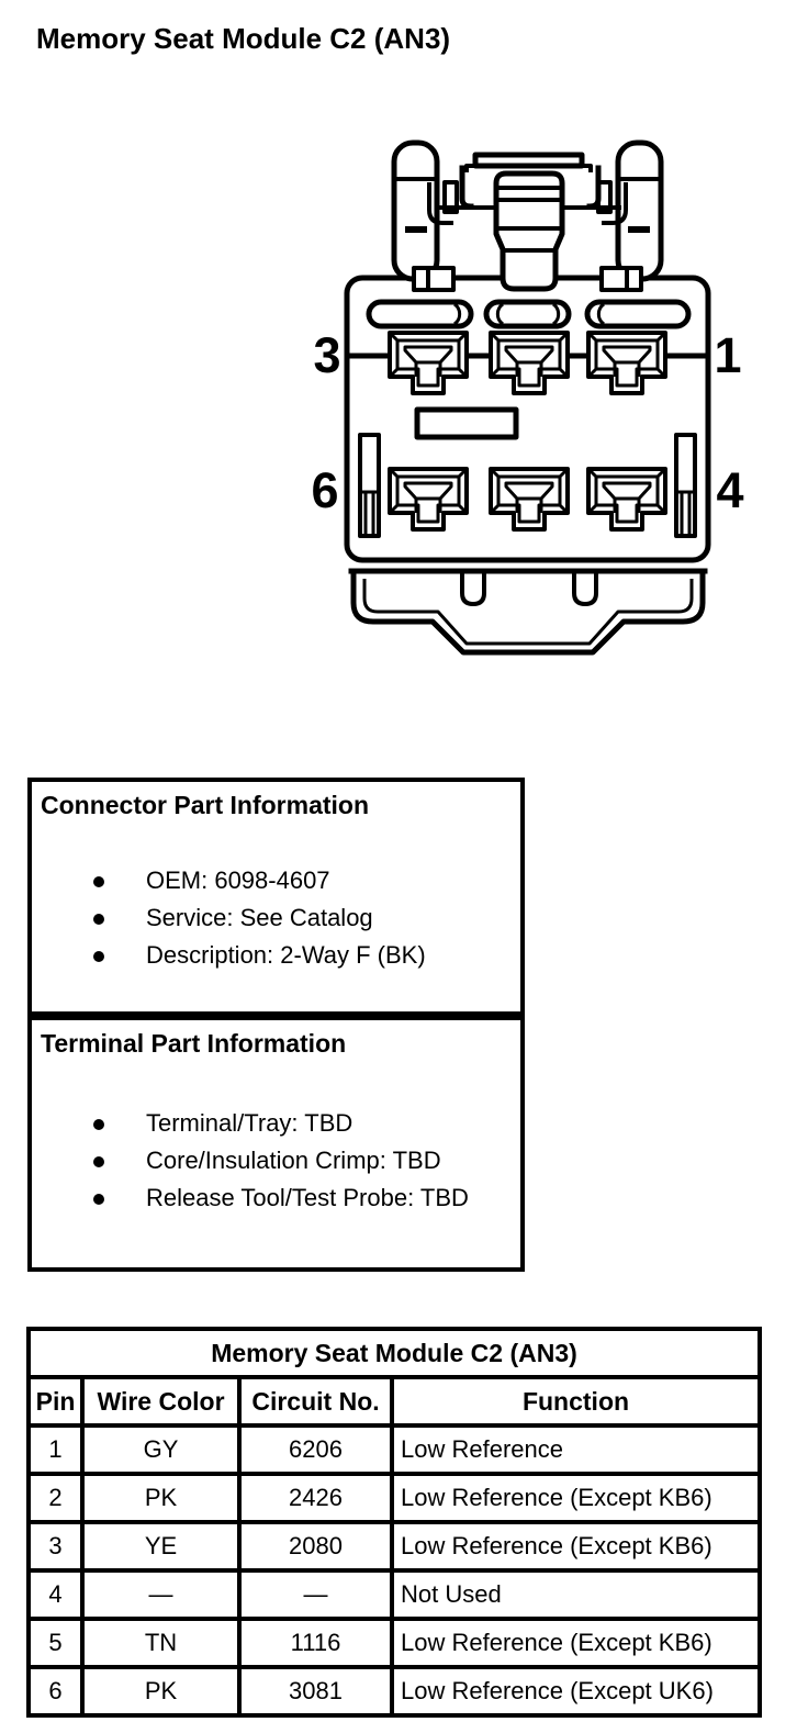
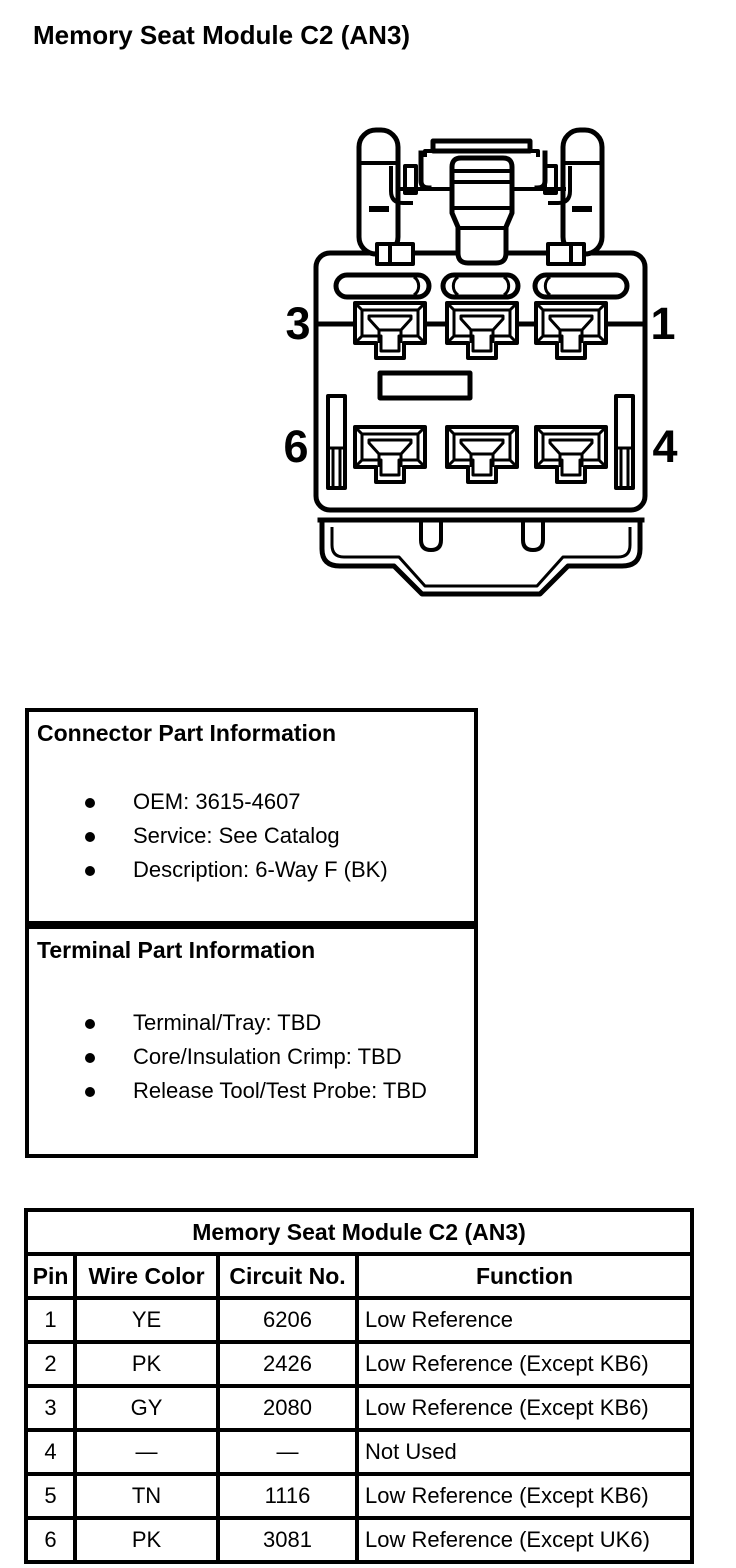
  Memory Seat Module C2 (AN3)
  3
  1
  6
  4
  Connector Part Information
- OEM: 6098-4607
+ OEM: 3615-4607
  Service: See Catalog
- Description: 2-Way F (BK)
+ Description: 6-Way F (BK)
  Terminal Part Information
  Terminal/Tray: TBD
  Core/Insulation Crimp: TBD
  Release Tool/Test Probe: TBD
  Memory Seat Module C2 (AN3)
  Pin	Wire Color	Circuit No.	Function
- 1	GY	6206	Low Reference
+ 1	YE	6206	Low Reference
  2	PK	2426	Low Reference (Except KB6)
- 3	YE	2080	Low Reference (Except KB6)
+ 3	GY	2080	Low Reference (Except KB6)
  4	—	—	Not Used
  5	TN	1116	Low Reference (Except KB6)
  6	PK	3081	Low Reference (Except UK6)
